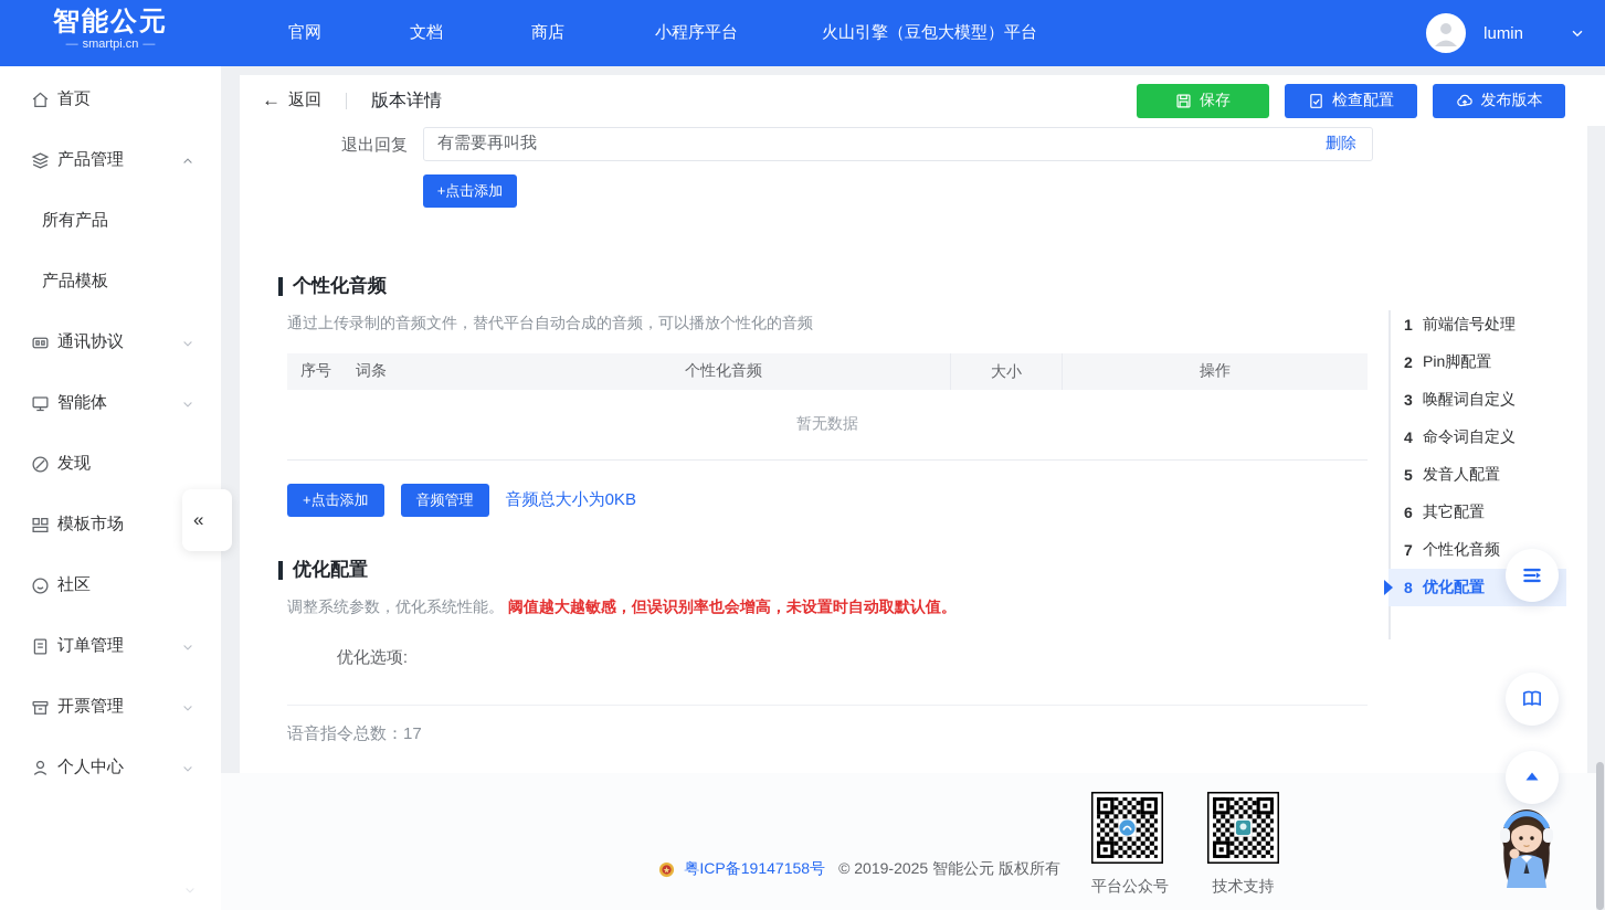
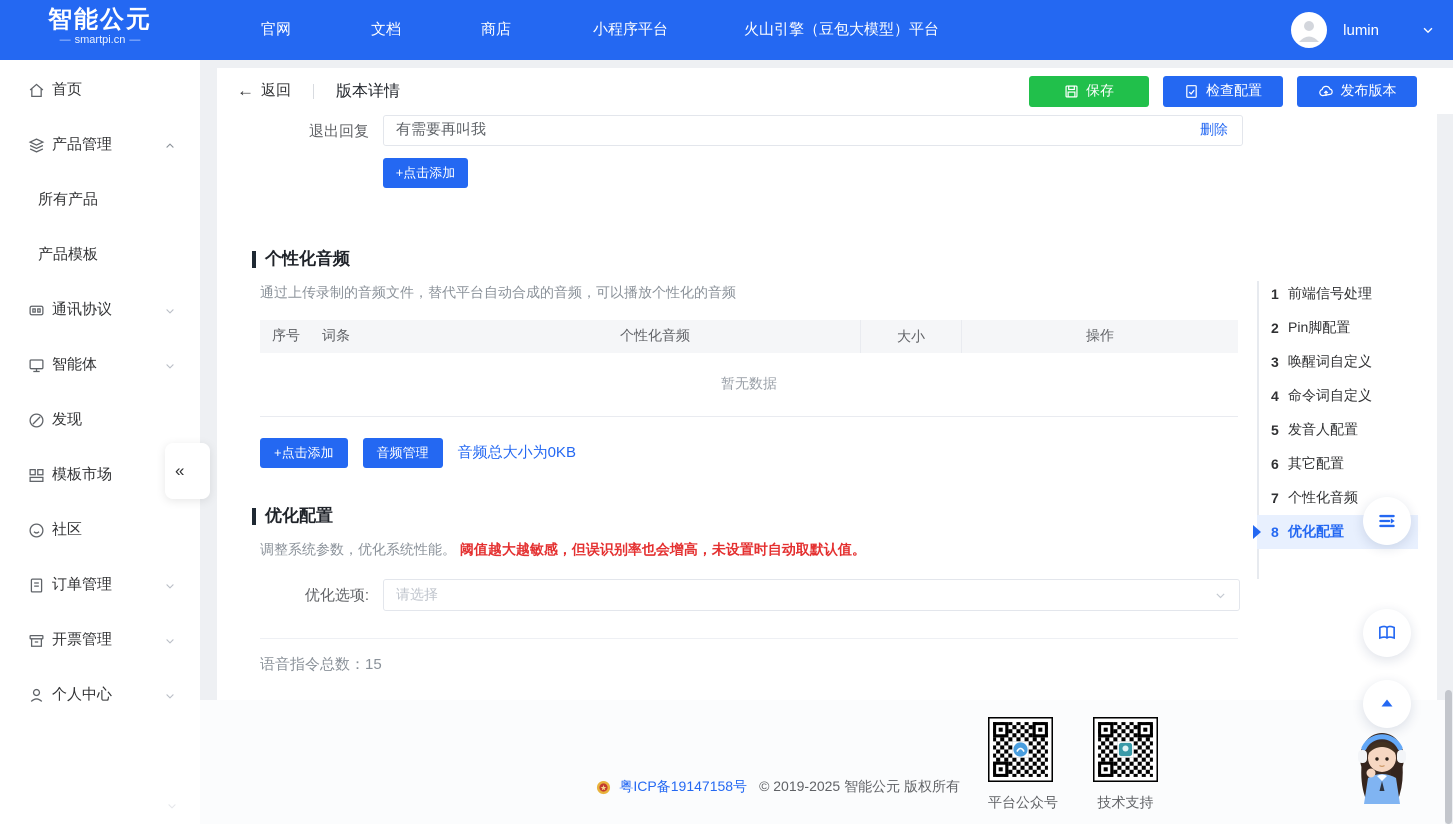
  智能公元
  smartpi.cn
  官网
  文档
  商店
  小程序平台
  火山引擎（豆包大模型）平台
  lumin
  首页
  产品管理
  所有产品
  产品模板
  通讯协议
  智能体
  发现
  模板市场
  社区
  订单管理
  开票管理
  个人中心
  «
  ←
  返回
  版本详情
  保存
  检查配置
  发布版本
  退出回复
  有需要再叫我
  删除
  +点击添加
  个性化音频
  通过上传录制的音频文件，替代平台自动合成的音频，可以播放个性化的音频
  序号
  词条
  个性化音频
  大小
  操作
  暂无数据
  +点击添加
  音频管理
  音频总大小为0KB
  优化配置
  调整系统参数，优化系统性能。 阈值越大越敏感，但误识别率也会增高，未设置时自动取默认值。
  优化选项:
+ 请选择
- 语音指令总数：17
+ 语音指令总数：15
  1
  前端信号处理
  2
  Pin脚配置
  3
  唤醒词自定义
  4
  命令词自定义
  5
  发音人配置
  6
  其它配置
  7
  个性化音频
  8
  优化配置
  平台公众号
  技术支持
  粤ICP备19147158号
  © 2019-2025 智能公元 版权所有
